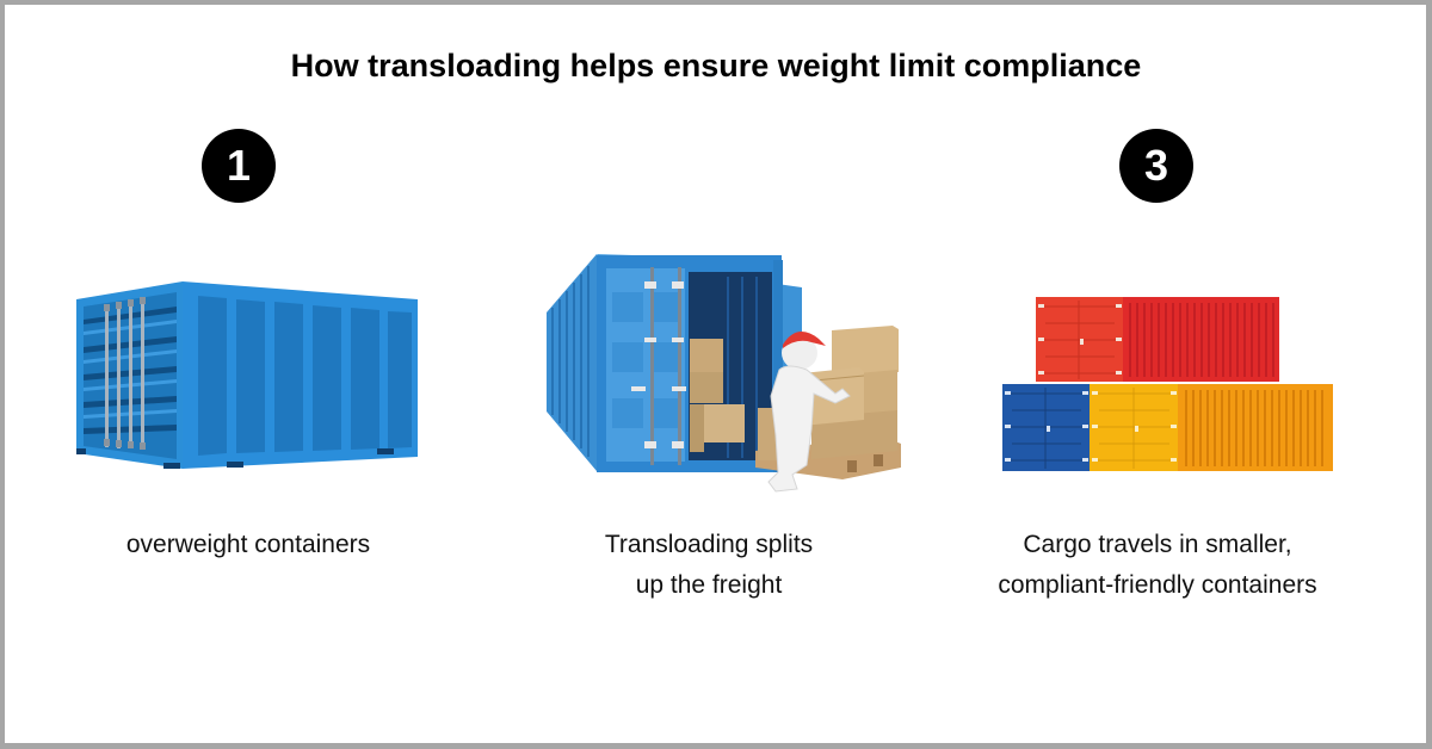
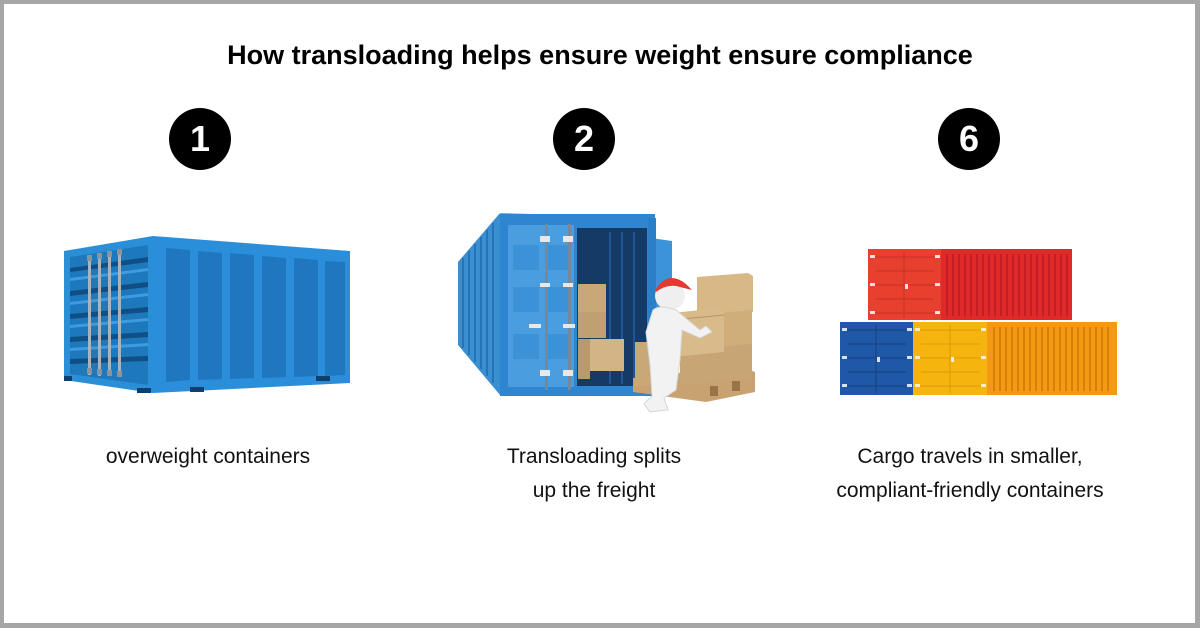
- How transloading helps ensure weight limit compliance
+ How transloading helps ensure weight ensure compliance
  1
+ 2
- 3
+ 6
  overweight containers
  Transloading splits
  up the freight
  Cargo travels in smaller,
  compliant-friendly containers
